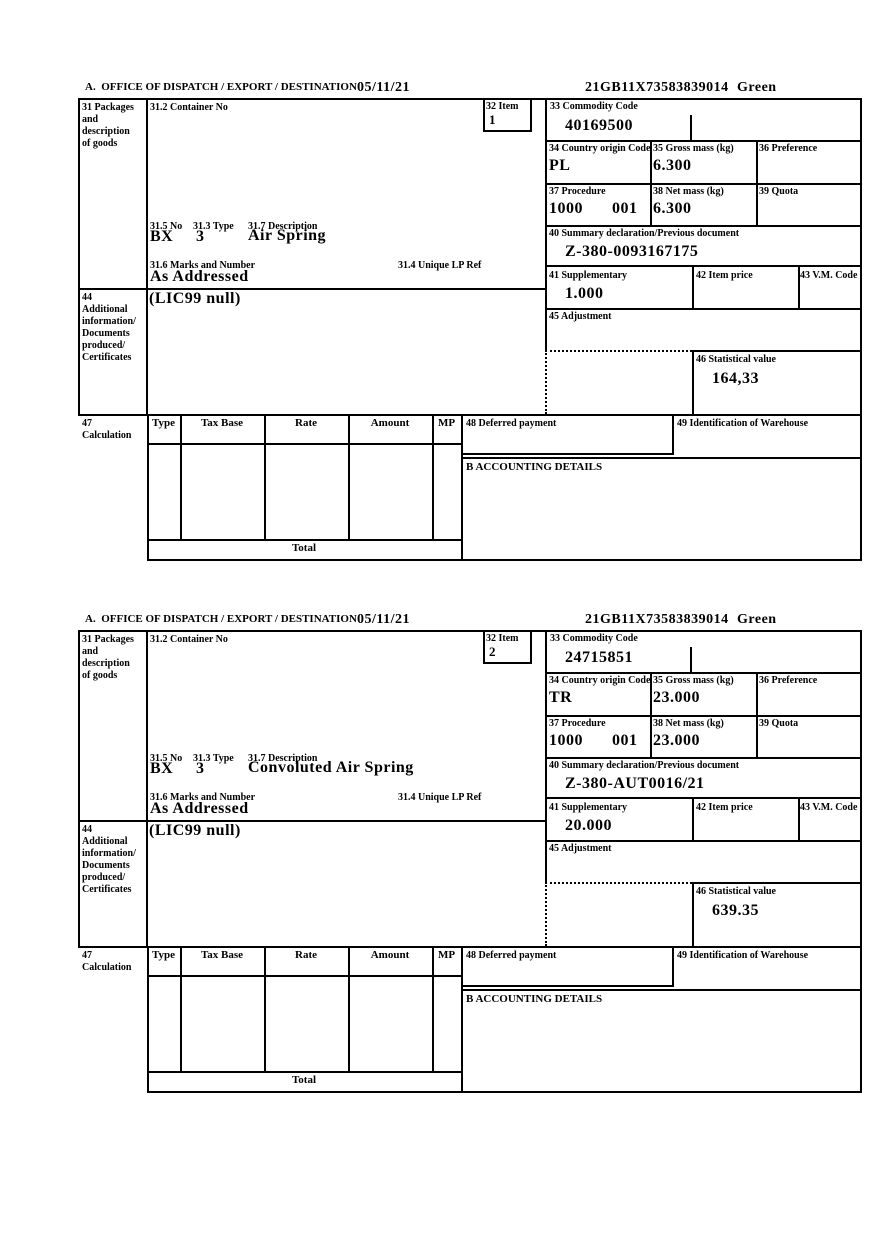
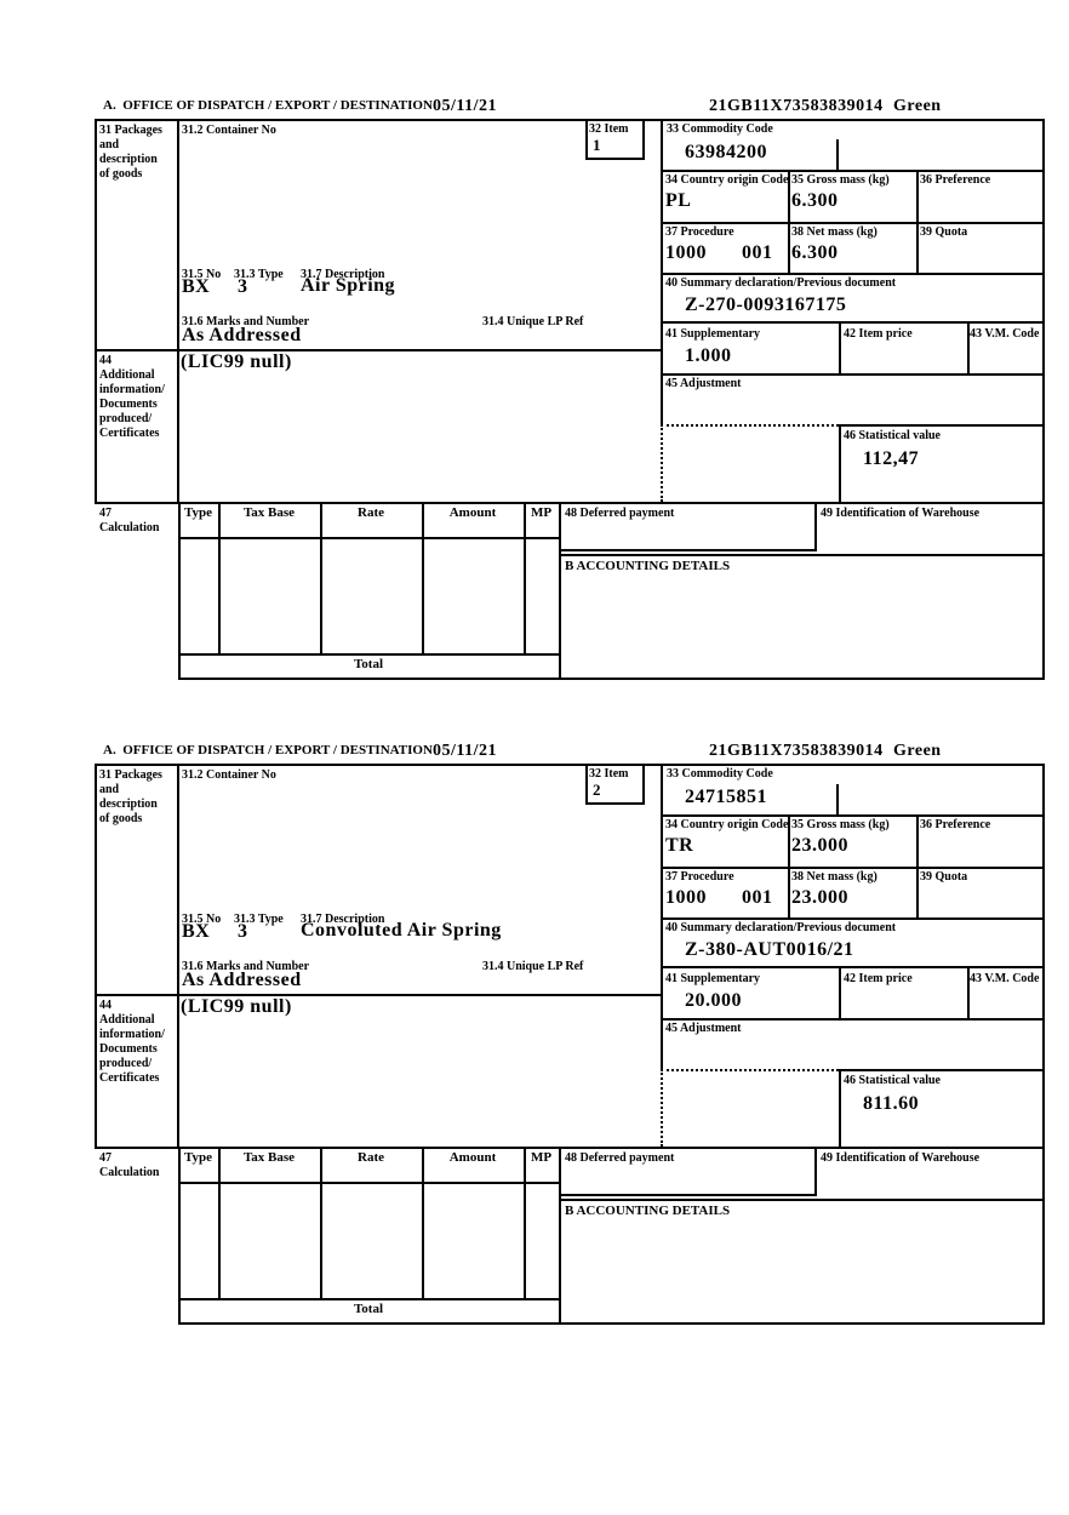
  A. OFFICE OF DISPATCH / EXPORT / DESTINATION
  05/11/21
  21GB11X73583839014
  Green
  31 Packages
  and
  description
  of goods
  44
  Additional
  information/
  Documents
  produced/
  Certificates
  47
  Calculation
  31.2 Container No
  32 Item
  1
  31.5 No
  31.3 Type
  31.7 Description
  BX
  3
  Air Spring
  31.6 Marks and Number
  31.4 Unique LP Ref
  As Addressed
  (LIC99 null)
  33 Commodity Code
- 40169500
+ 63984200
  34 Country origin Code
  PL
  35 Gross mass (kg)
  6.300
  36 Preference
  37 Procedure
  1000
  001
  38 Net mass (kg)
  6.300
  39 Quota
  40 Summary declaration/Previous document
- Z-380-0093167175
+ Z-270-0093167175
  41 Supplementary
  1.000
  42 Item price
  43 V.M. Code
  45 Adjustment
  46 Statistical value
- 164,33
+ 112,47
  Type
  Tax Base
  Rate
  Amount
  MP
  Total
  48 Deferred payment
  49 Identification of Warehouse
  B ACCOUNTING DETAILS
  A. OFFICE OF DISPATCH / EXPORT / DESTINATION
  05/11/21
  21GB11X73583839014
  Green
  31 Packages
  and
  description
  of goods
  44
  Additional
  information/
  Documents
  produced/
  Certificates
  47
  Calculation
  31.2 Container No
  32 Item
  2
  31.5 No
  31.3 Type
  31.7 Description
  BX
  3
  Convoluted Air Spring
  31.6 Marks and Number
  31.4 Unique LP Ref
  As Addressed
  (LIC99 null)
  33 Commodity Code
  24715851
  34 Country origin Code
  TR
  35 Gross mass (kg)
  23.000
  36 Preference
  37 Procedure
  1000
  001
  38 Net mass (kg)
  23.000
  39 Quota
  40 Summary declaration/Previous document
  Z-380-AUT0016/21
  41 Supplementary
  20.000
  42 Item price
  43 V.M. Code
  45 Adjustment
  46 Statistical value
- 639.35
+ 811.60
  Type
  Tax Base
  Rate
  Amount
  MP
  Total
  48 Deferred payment
  49 Identification of Warehouse
  B ACCOUNTING DETAILS
